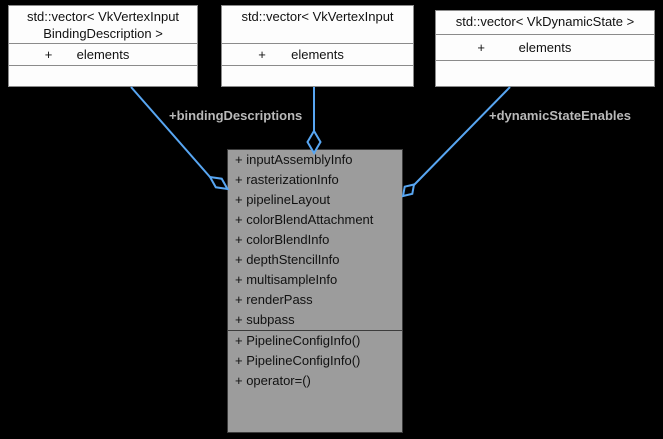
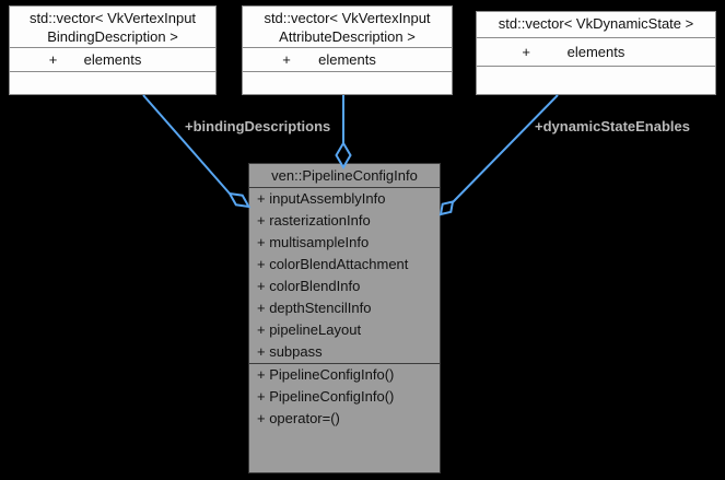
  std::vector< VkVertexInput
  BindingDescription >
  +
  elements
  std::vector< VkVertexInput
+ AttributeDescription >
  +
  elements
  std::vector< VkDynamicState >
  +
  elements
+ ven::PipelineConfigInfo
  + inputAssemblyInfo
  + rasterizationInfo
- + pipelineLayout
+ + multisampleInfo
  + colorBlendAttachment
  + colorBlendInfo
  + depthStencilInfo
- + multisampleInfo
+ + pipelineLayout
- + renderPass
  + subpass
  + PipelineConfigInfo()
  + PipelineConfigInfo()
  + operator=()
  +bindingDescriptions
  +dynamicStateEnables
